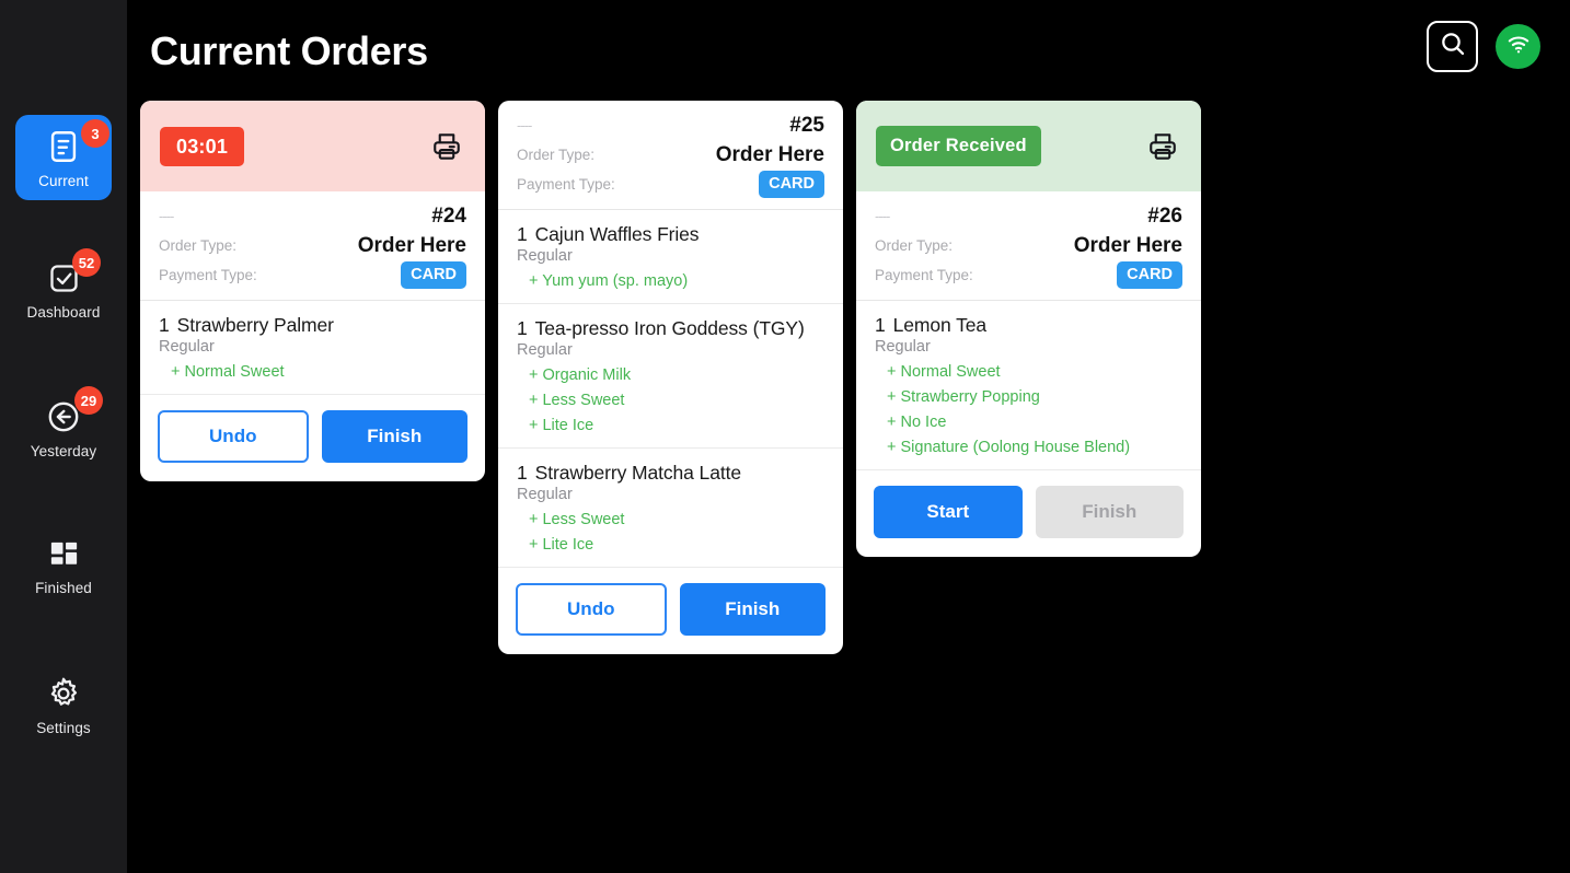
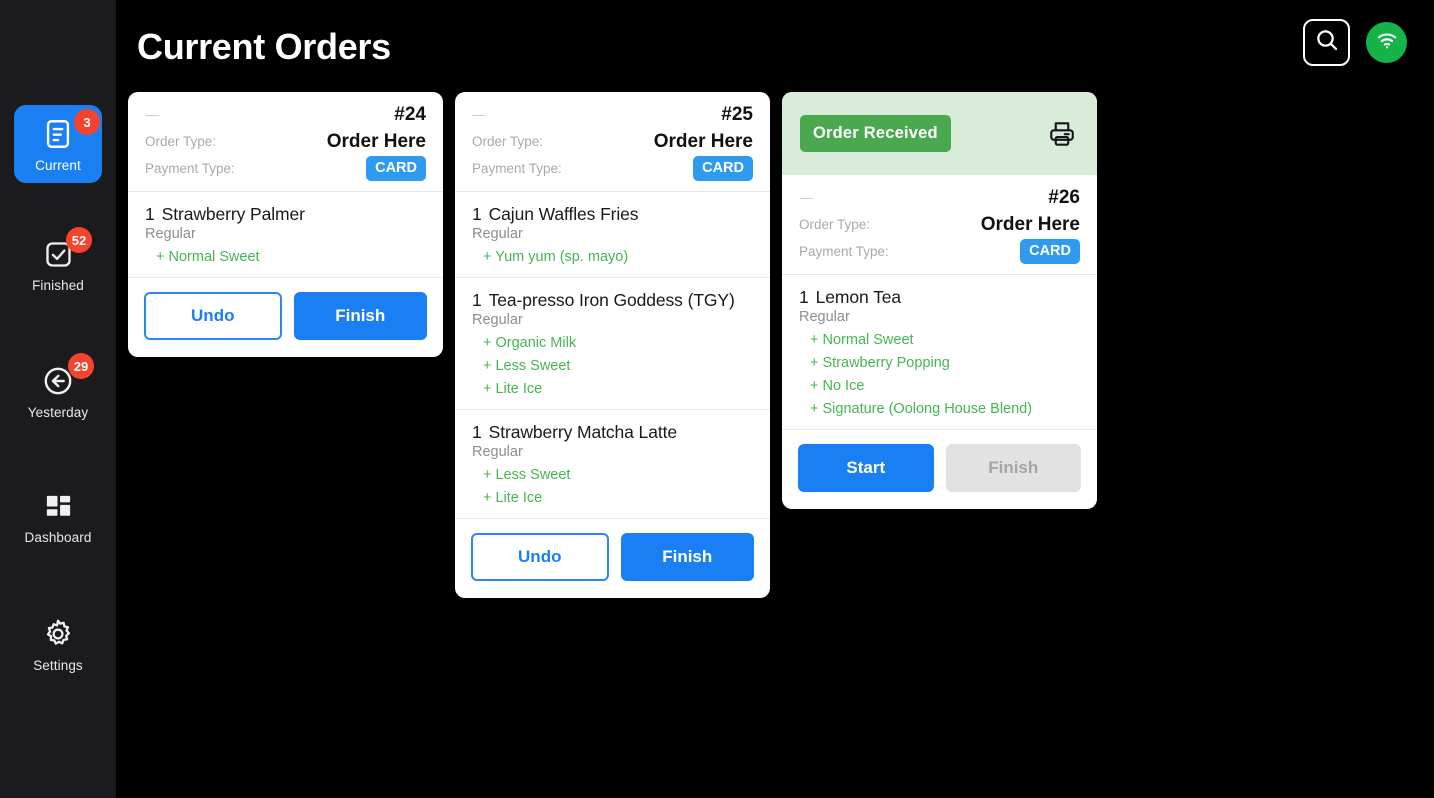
  3
  Current
  52
- Dashboard
+ Finished
  29
  Yesterday
- Finished
+ Dashboard
  Settings
  Current Orders
- 03:01
  ----
  #24
  Order Type:
  Order Here
  Payment Type:
  CARD
  1 Strawberry Palmer
  Regular
  + Normal Sweet
  Undo
  Finish
  ----
  #25
  Order Type:
  Order Here
  Payment Type:
  CARD
  1 Cajun Waffles Fries
  Regular
  + Yum yum (sp. mayo)
  1 Tea-presso Iron Goddess (TGY)
  Regular
  + Organic Milk
  + Less Sweet
  + Lite Ice
  1 Strawberry Matcha Latte
  Regular
  + Less Sweet
  + Lite Ice
  Undo
  Finish
  Order Received
  ----
  #26
  Order Type:
  Order Here
  Payment Type:
  CARD
  1 Lemon Tea
  Regular
  + Normal Sweet
  + Strawberry Popping
  + No Ice
  + Signature (Oolong House Blend)
  Start
  Finish
